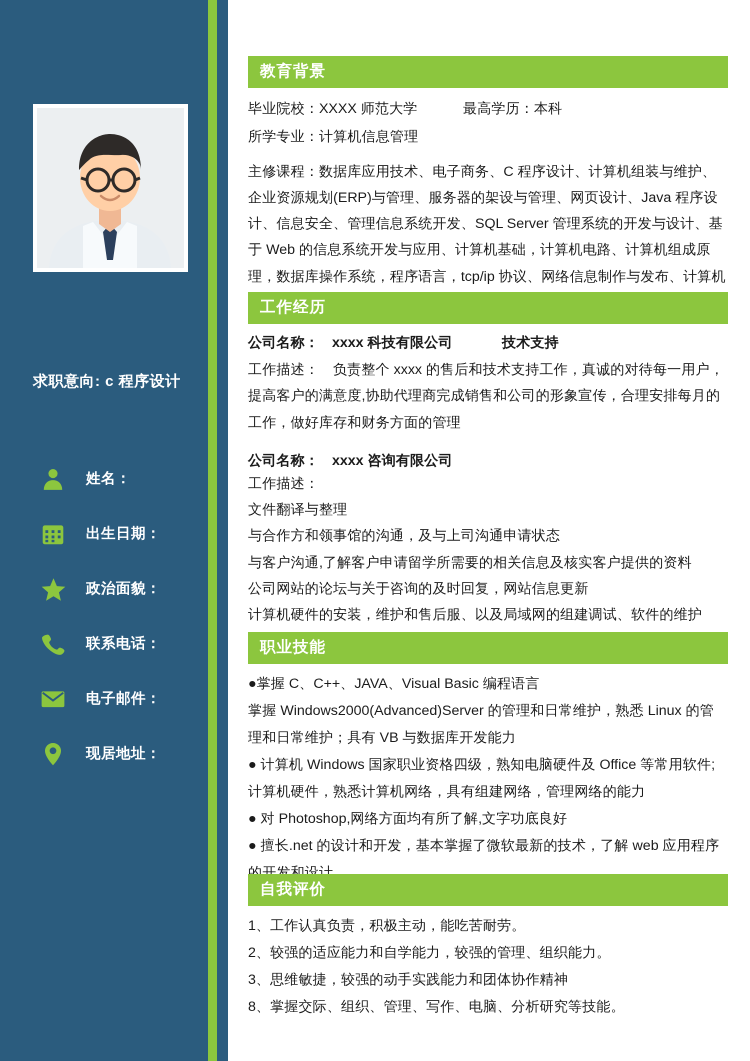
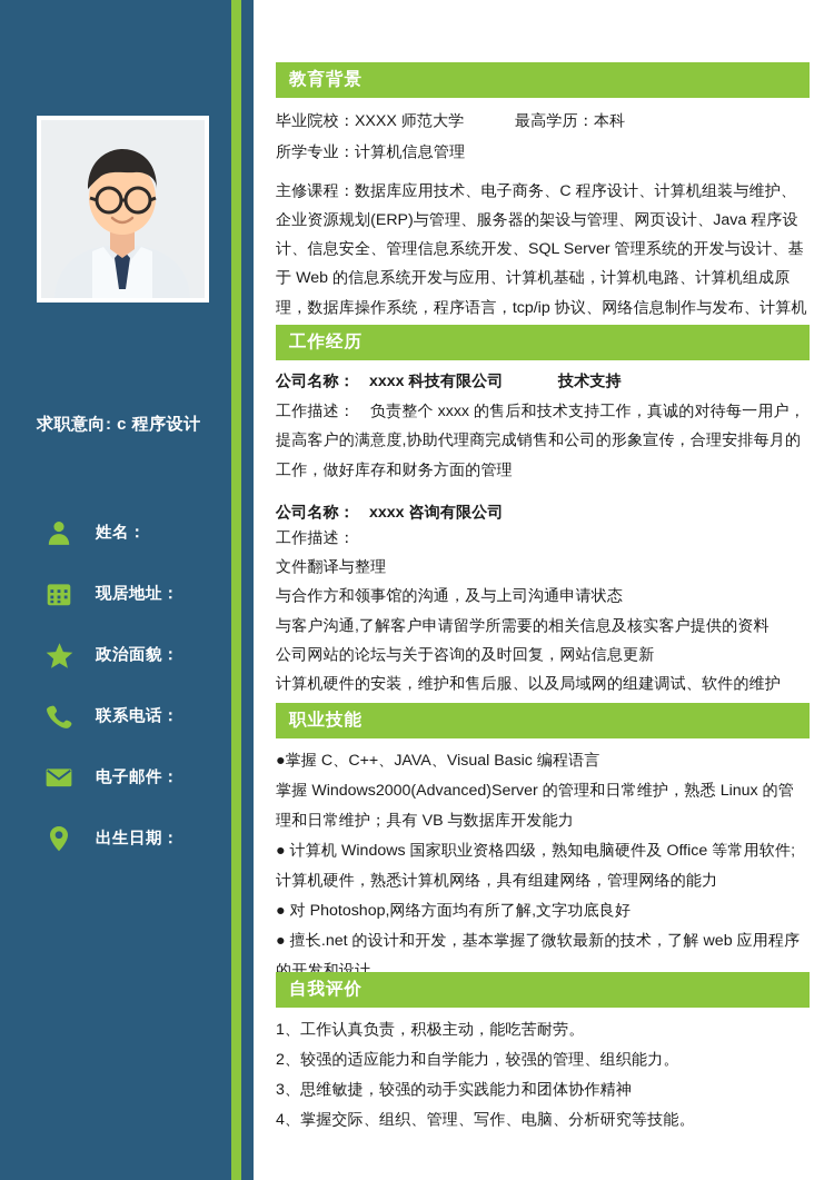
  求职意向: c 程序设计
  姓名：
- 出生日期：
+ 现居地址：
  政治面貌：
  联系电话：
  电子邮件：
- 现居地址：
+ 出生日期：
  教育背景
  毕业院校：XXXX 师范大学
  最高学历：本科
  所学专业：计算机信息管理
  主修课程：数据库应用技术、电子商务、C 程序设计、计算机组装与维护、企业资源规划(ERP)与管理、服务器的架设与管理、网页设计、Java 程序设计、信息安全、管理信息系统开发、SQL Server 管理系统的开发与设计、基于 Web 的信息系统开发与应用、计算机基础，计算机电路、计算机组成原理，数据库操作系统，程序语言，tcp/ip 协议、网络信息制作与发布、计算机
  工作经历
  公司名称：
  xxxx 科技有限公司
  技术支持
  工作描述： 负责整个 xxxx 的售后和技术支持工作，真诚的对待每一用户，
  提高客户的满意度,协助代理商完成销售和公司的形象宣传，合理安排每月的工作，做好库存和财务方面的管理
  公司名称：
  xxxx 咨询有限公司
  工作描述：
  文件翻译与整理
  与合作方和领事馆的沟通，及与上司沟通申请状态
  与客户沟通,了解客户申请留学所需要的相关信息及核实客户提供的资料
  公司网站的论坛与关于咨询的及时回复，网站信息更新
  计算机硬件的安装，维护和售后服、以及局域网的组建调试、软件的维护
  职业技能
  ●掌握 C、C++、JAVA、Visual Basic 编程语言
  掌握 Windows2000(Advanced)Server 的管理和日常维护，熟悉 Linux 的管理和日常维护；具有 VB 与数据库开发能力
  ● 计算机 Windows 国家职业资格四级，熟知电脑硬件及 Office 等常用软件;计算机硬件，熟悉计算机网络，具有组建网络，管理网络的能力
  ● 对 Photoshop,网络方面均有所了解,文字功底良好
  ● 擅长.net 的设计和开发，基本掌握了微软最新的技术，了解 web 应用程序的开发和设计
  自我评价
  1、工作认真负责，积极主动，能吃苦耐劳。
  2、较强的适应能力和自学能力，较强的管理、组织能力。
  3、思维敏捷，较强的动手实践能力和团体协作精神
- 8、掌握交际、组织、管理、写作、电脑、分析研究等技能。
+ 4、掌握交际、组织、管理、写作、电脑、分析研究等技能。
